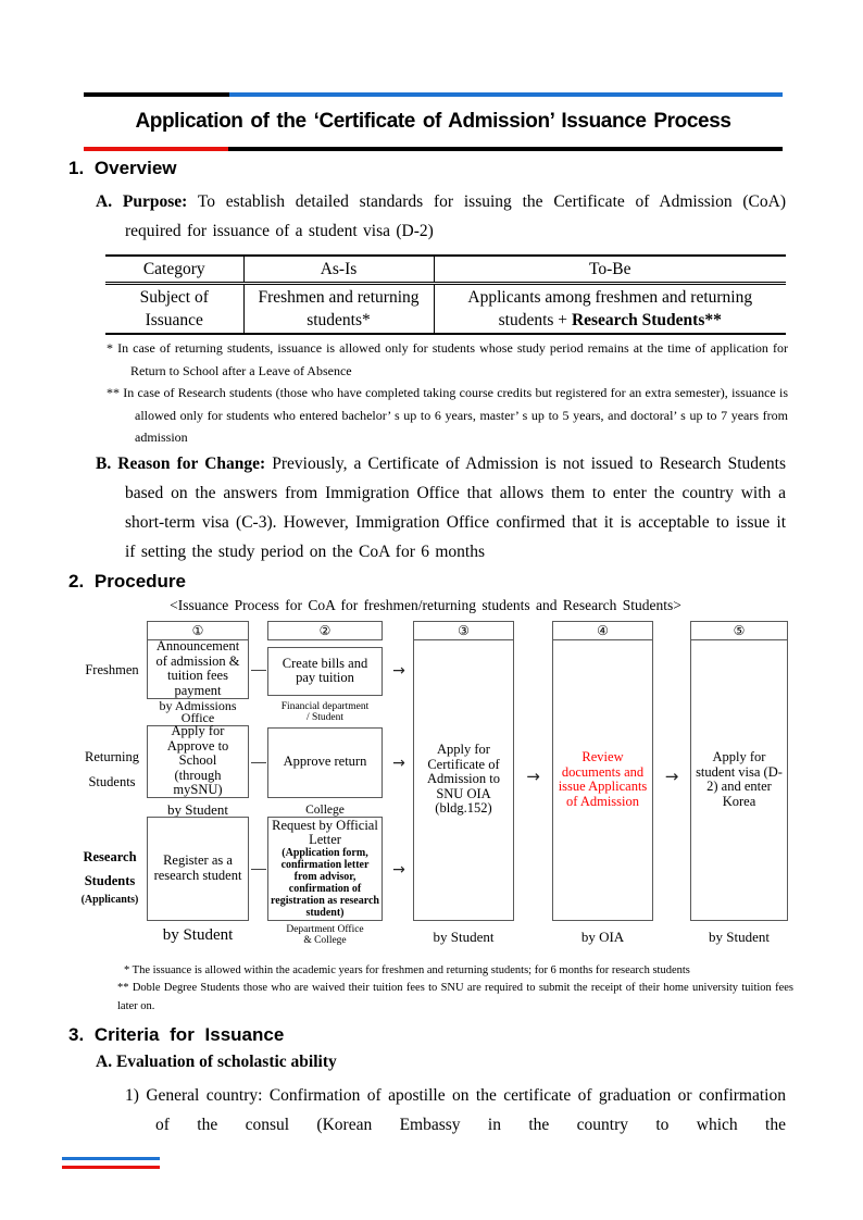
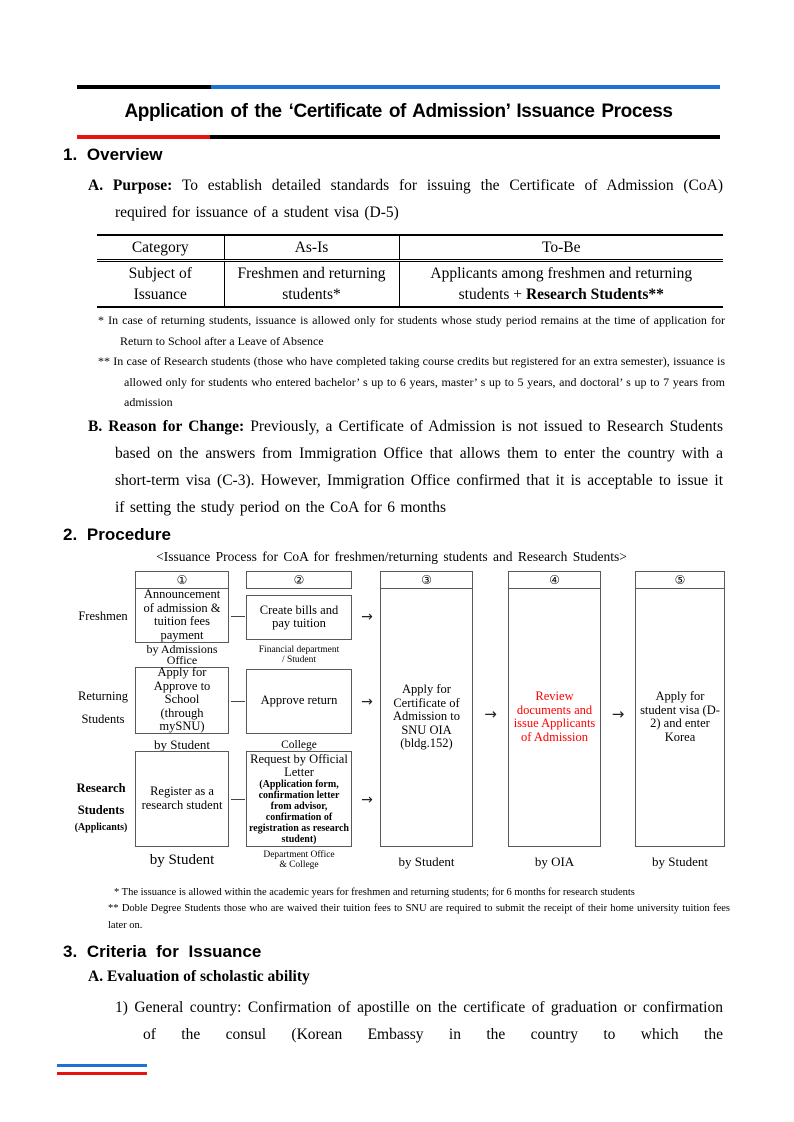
  Application of the ‘Certificate of Admission’ Issuance Process
  1. Overview
- A. Purpose: To establish detailed standards for issuing the Certificate of Admission (CoA) required for issuance of a student visa (D-2)
+ A. Purpose: To establish detailed standards for issuing the Certificate of Admission (CoA) required for issuance of a student visa (D-5)
  Category	As-Is	To-Be
  Subject of Issuance	Freshmen and returning students*	Applicants among freshmen and returning students + Research Students**
  * In case of returning students, issuance is allowed only for students whose study period remains at the time of application for Return to School after a Leave of Absence
  ** In case of Research students (those who have completed taking course credits but registered for an extra semester), issuance is allowed only for students who entered bachelor’ s up to 6 years, master’ s up to 5 years, and doctoral’ s up to 7 years from admission
  B. Reason for Change: Previously, a Certificate of Admission is not issued to Research Students based on the answers from Immigration Office that allows them to enter the country with a short-term visa (C-3). However, Immigration Office confirmed that it is acceptable to issue it if setting the study period on the CoA for 6 months
  2. Procedure
  <Issuance Process for CoA for freshmen/returning students and Research Students>
  ①
  ②
  ③
  ④
  ⑤
  Freshmen
  Returning
  Students
  Research
  Students
  (Applicants)
  Announcement of admission & tuition fees payment
  by Admissions Office
  Create bills and pay tuition
  Financial department
  / Student
  Apply for Approve to School (through mySNU)
  by Student
  Approve return
  College
  Register as a research student
  by Student
  Request by Official Letter
  (Application form, confirmation letter from advisor, confirmation of registration as research student)
  Department Office
  & College
  Apply for Certificate of Admission to SNU OIA (bldg.152)
  by Student
  Review documents and issue Applicants of Admission
  by OIA
  Apply for student visa (D-2) and enter Korea
  by Student
  →
  →
  →
  →
  →
  * The issuance is allowed within the academic years for freshmen and returning students; for 6 months for research students
  ** Doble Degree Students those who are waived their tuition fees to SNU are required to submit the receipt of their home university tuition fees later on.
  3. Criteria for Issuance
  A. Evaluation of scholastic ability
  1) General country: Confirmation of apostille on the certificate of graduation or confirmation of the consul (Korean Embassy in the country to which the
